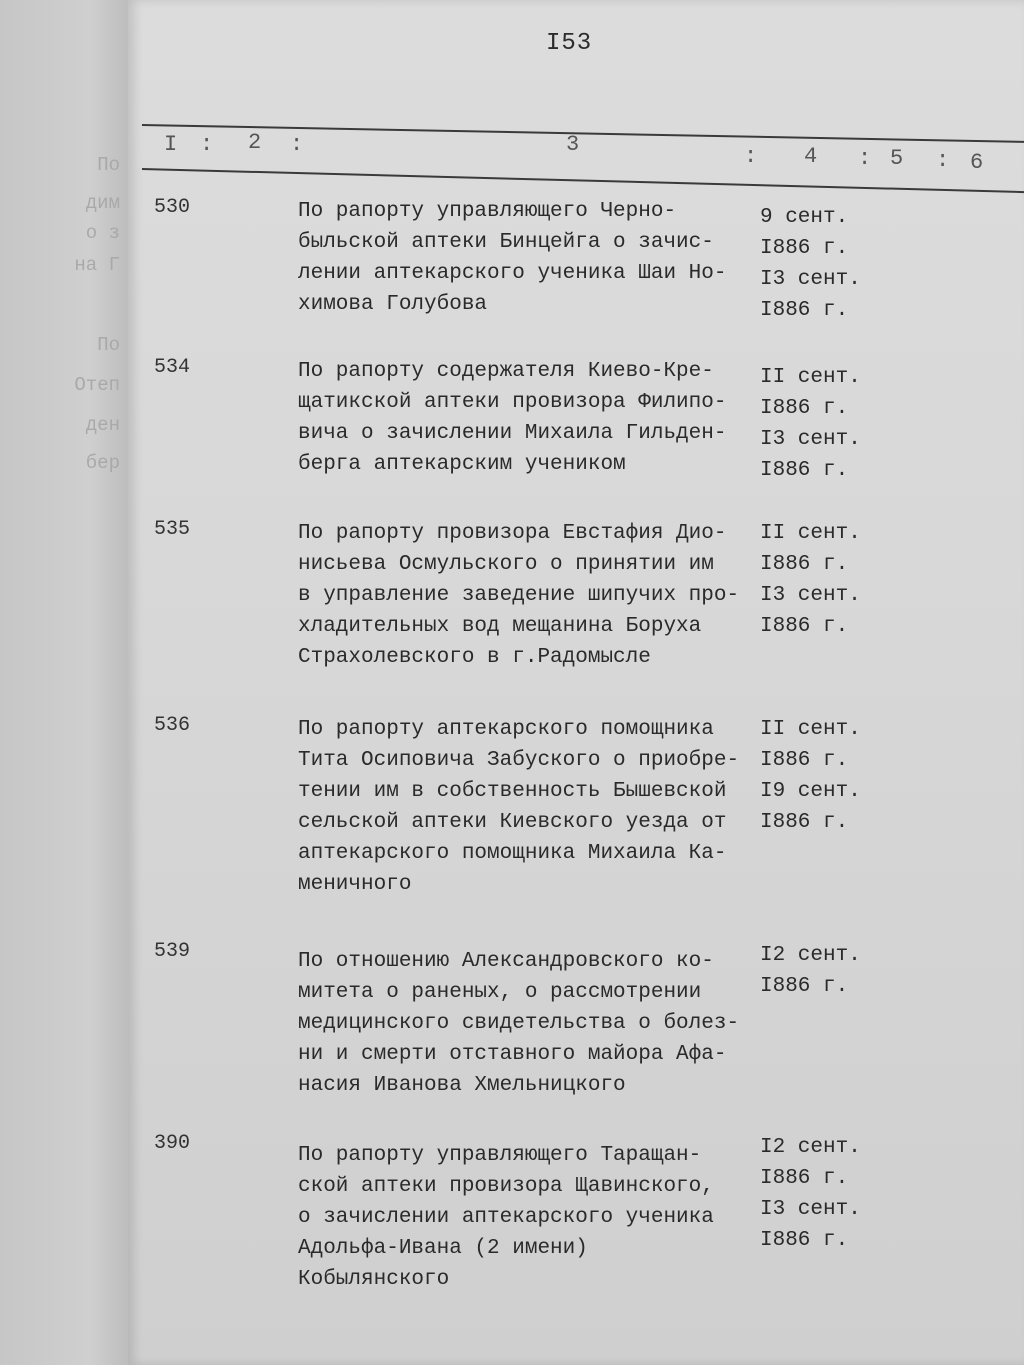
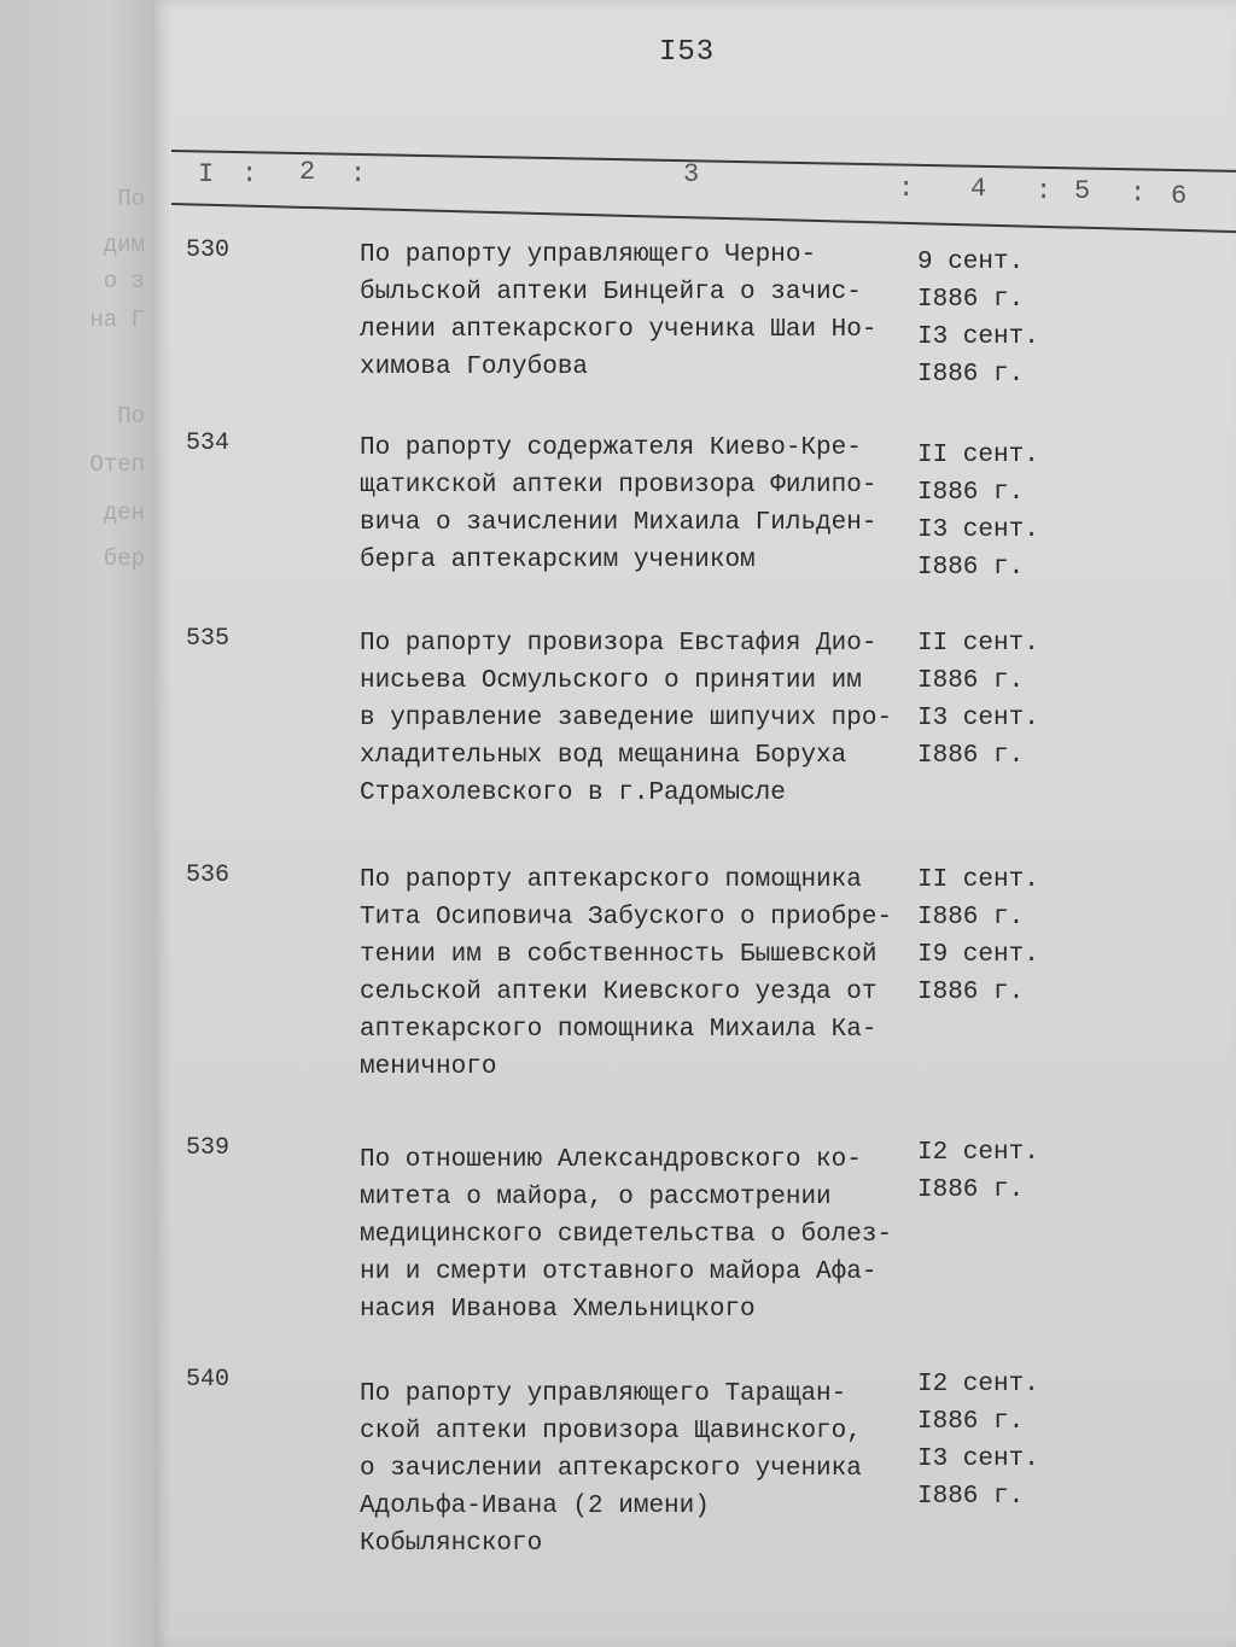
  По
  дим
  о з
  на Г
  По
  Отеп
  ден
  бер
  I53
  I
  :
  2
  :
  3
  :
  4
  :
  5
  :
  6
  530
  По рапорту управляющего Черно-
  быльской аптеки Бинцейга о зачис-
  лении аптекарского ученика Шаи Но-
  химова Голубова
  9 сент.
  I886 г.
  I3 сент.
  I886 г.
  534
  По рапорту содержателя Киево-Кре-
  щатикской аптеки провизора Филипо-
  вича о зачислении Михаила Гильден-
  берга аптекарским учеником
  II сент.
  I886 г.
  I3 сент.
  I886 г.
  535
  По рапорту провизора Евстафия Дио-
  нисьева Осмульского о принятии им
  в управление заведение шипучих про-
  хладительных вод мещанина Боруха
  Страхолевского в г.Радомысле
  II сент.
  I886 г.
  I3 сент.
  I886 г.
  536
  По рапорту аптекарского помощника
  Тита Осиповича Забуского о приобре-
  тении им в собственность Бышевской
  сельской аптеки Киевского уезда от
  аптекарского помощника Михаила Ка-
  меничного
  II сент.
  I886 г.
  I9 сент.
  I886 г.
  539
  По отношению Александровского ко-
- митета о раненых, о рассмотрении
+ митета о майора, о рассмотрении
  медицинского свидетельства о болез-
  ни и смерти отставного майора Афа-
  насия Иванова Хмельницкого
  I2 сент.
  I886 г.
- 390
+ 540
  По рапорту управляющего Таращан-
  ской аптеки провизора Щавинского,
  о зачислении аптекарского ученика
  Адольфа-Ивана (2 имени)
  Кобылянского
  I2 сент.
  I886 г.
  I3 сент.
  I886 г.
